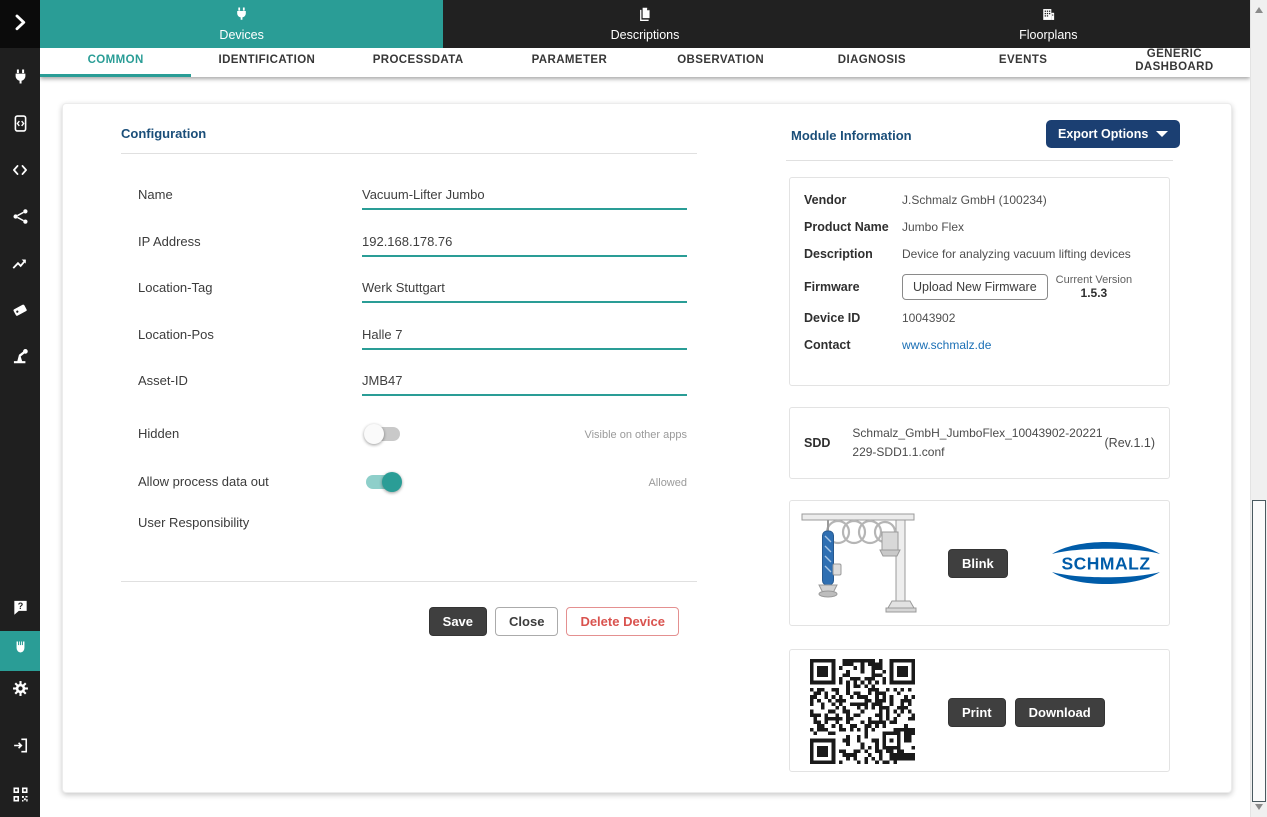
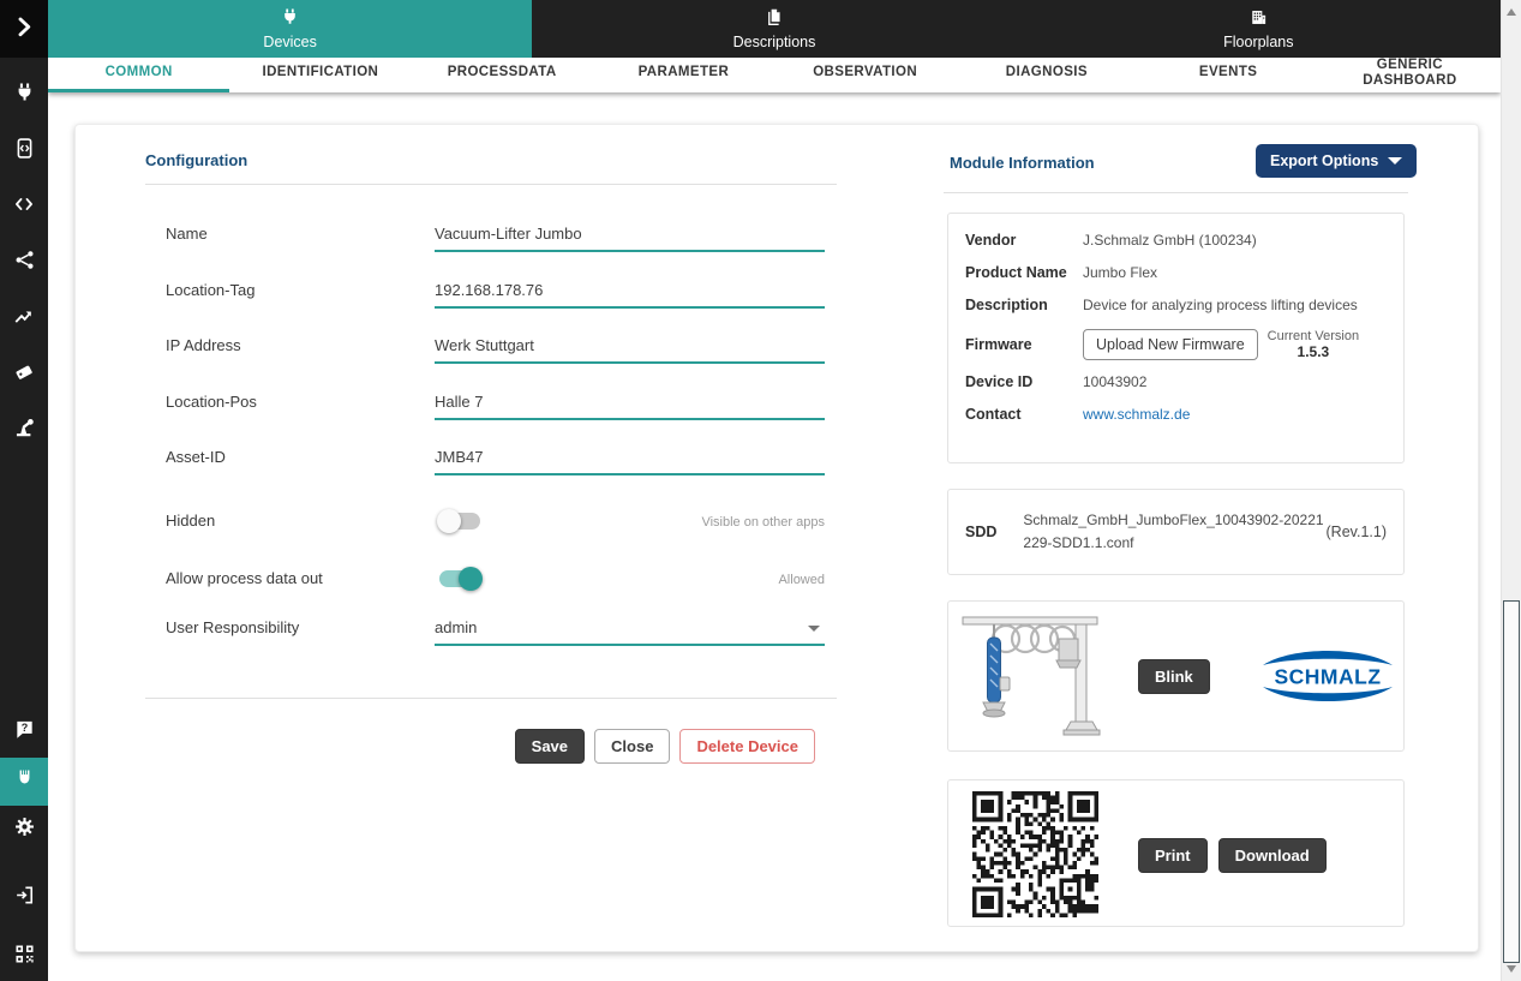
  ?
  Devices
  Descriptions
  Floorplans
  COMMON
  IDENTIFICATION
  PROCESSDATA
  PARAMETER
  OBSERVATION
  DIAGNOSIS
  EVENTS
  GENERIC DASHBOARD
  Configuration
  Name
  Vacuum-Lifter Jumbo
- IP Address
+ Location-Tag
  192.168.178.76
- Location-Tag
+ IP Address
  Werk Stuttgart
  Location-Pos
  Halle 7
  Asset-ID
  JMB47
  Hidden
  Visible on other apps
  Allow process data out
  Allowed
  User Responsibility
+ admin
  Save
  Close
  Delete Device
  Module Information
  Export Options
  Vendor
  J.Schmalz GmbH (100234)
  Product Name
  Jumbo Flex
  Description
- Device for analyzing vacuum lifting devices
+ Device for analyzing process lifting devices
  Firmware
  Upload New Firmware
  Current Version
  1.5.3
  Device ID
  10043902
  Contact
  www.schmalz.de
  SDD
  Schmalz_GmbH_JumboFlex_10043902-20221229-SDD1.1.conf
  (Rev.1.1)
  Blink
  SCHMALZ
  Print
  Download
